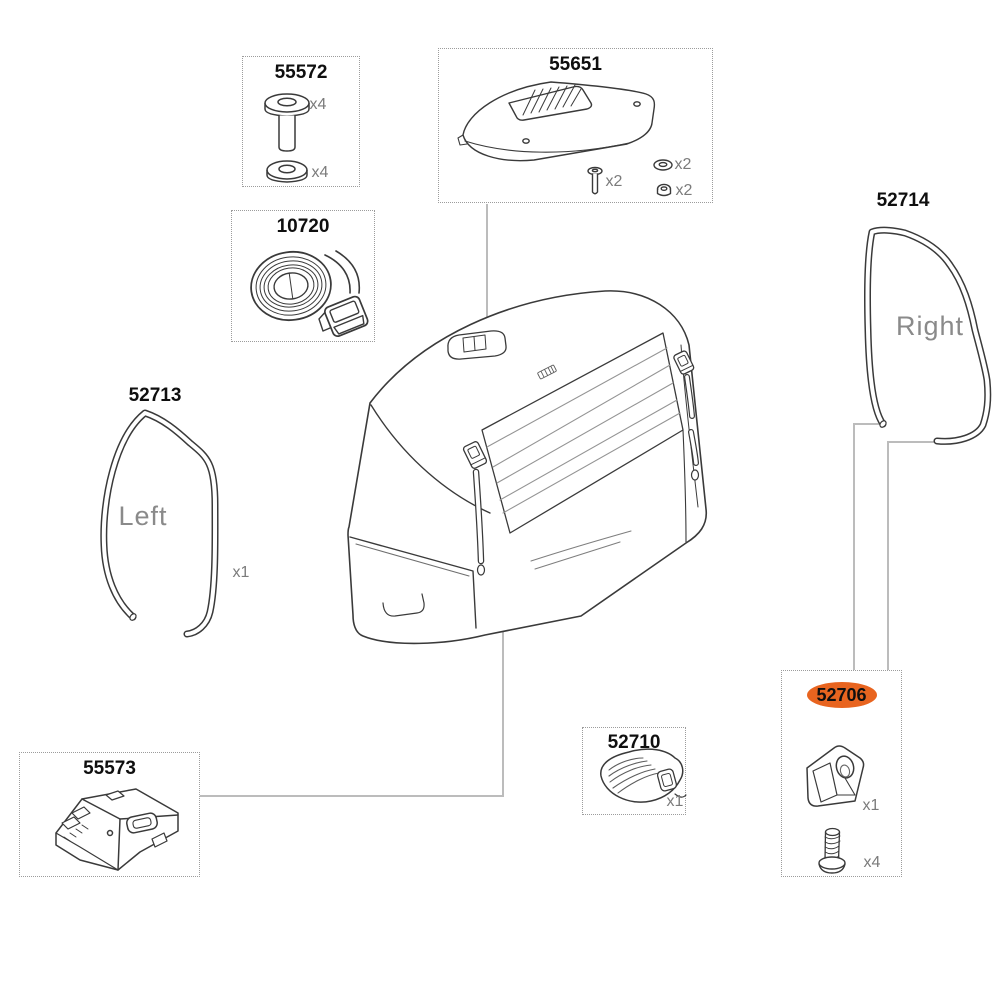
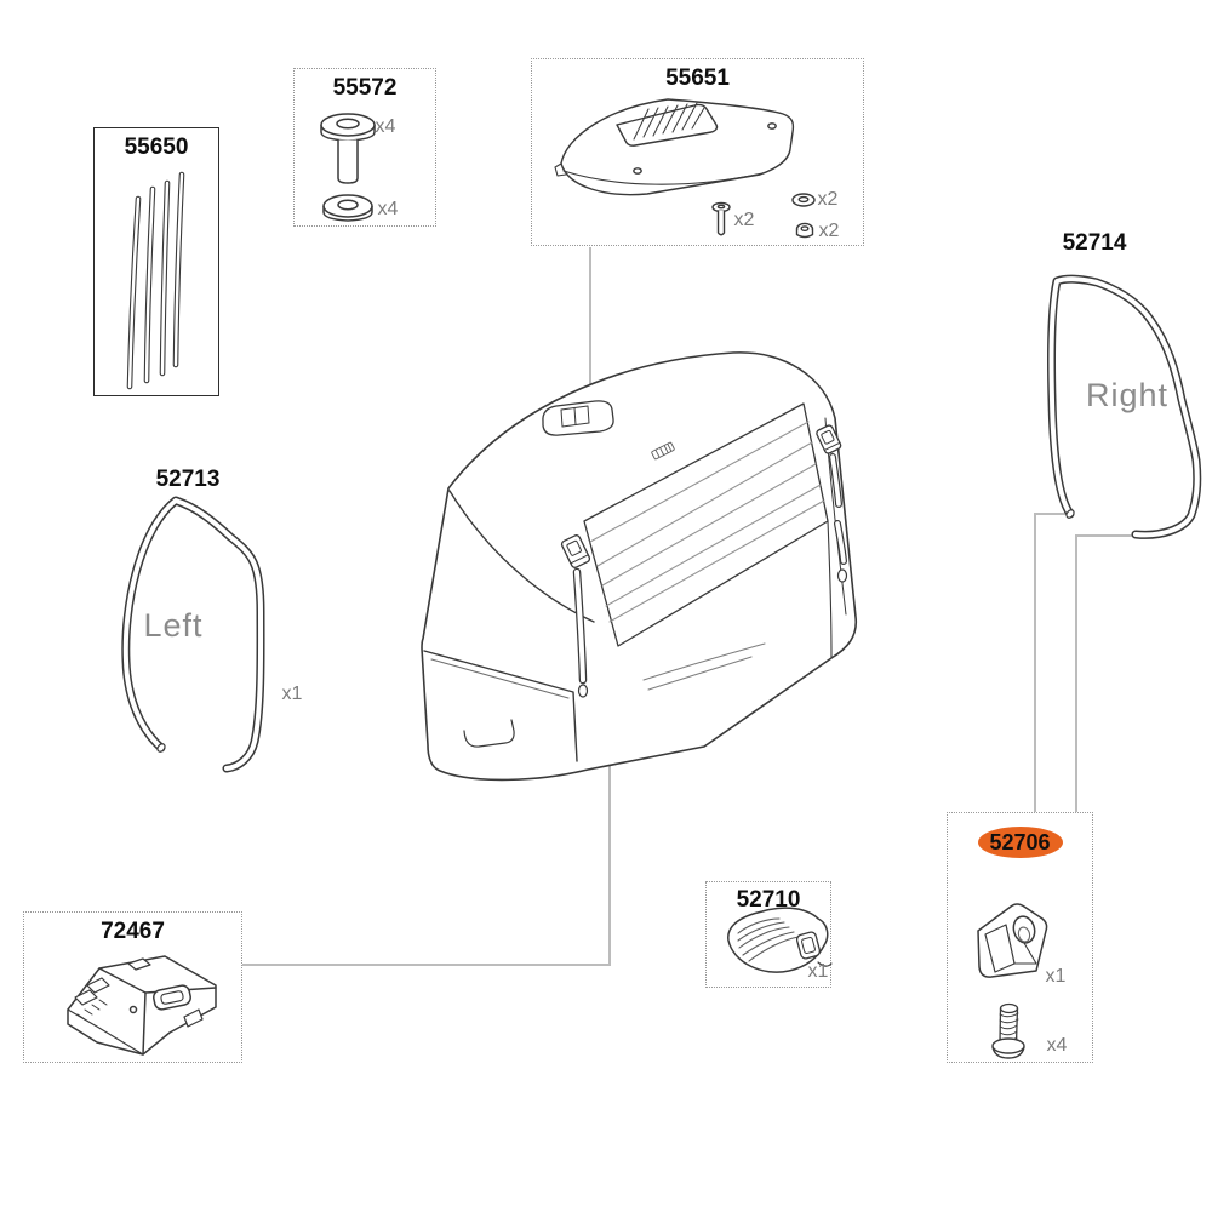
+ 55650
  55572
  x4
  x4
  55651
  x2
  x2
  x2
- 10720
  52713
  Left
  x1
  52714
  Right
- 55573
+ 72467
  52710
  x1
  52706
  x1
  x4
